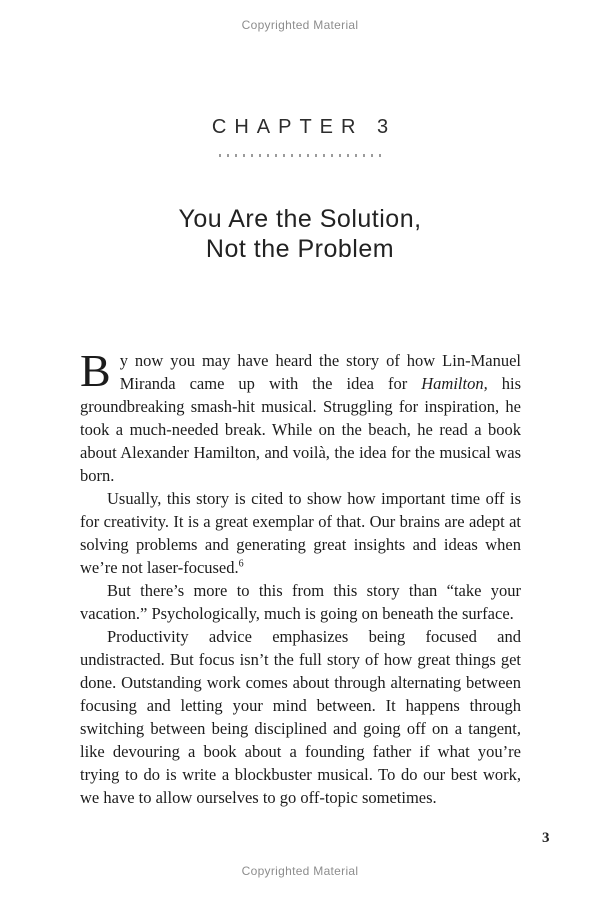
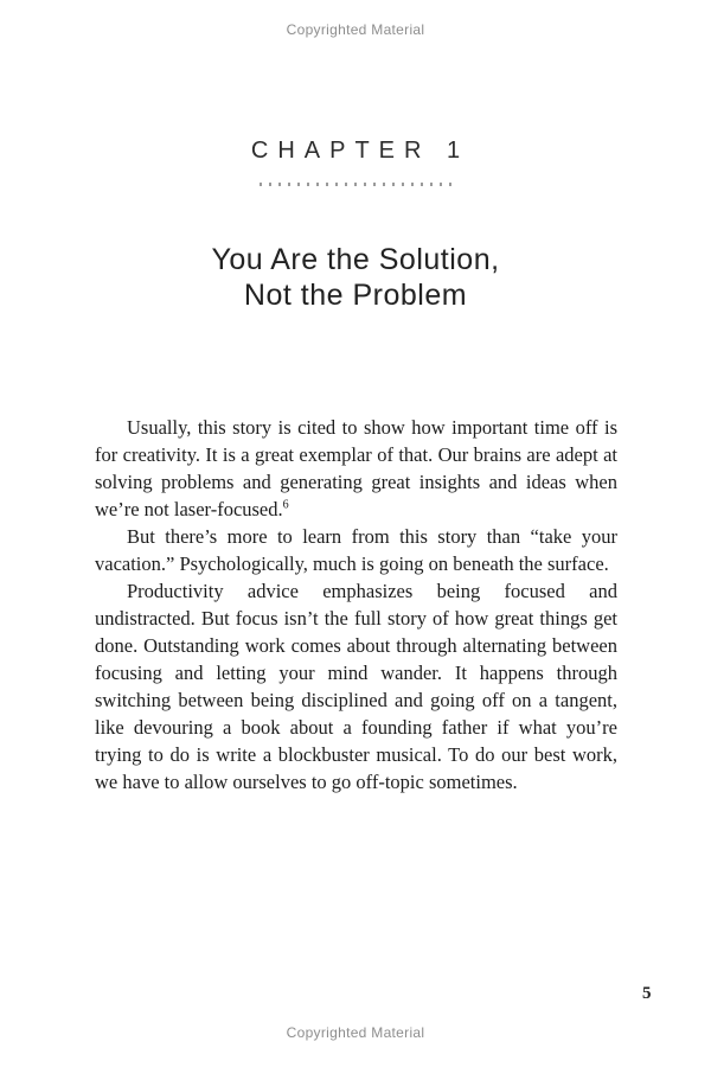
  Copyrighted Material
- CHAPTER 3
+ CHAPTER 1
  You Are the Solution,
  Not the Problem
- B
- y now you may have heard the story of how Lin-Manuel Miranda came up with the idea for Hamilton, his groundbreaking smash-hit musical. Struggling for inspiration, he took a much-needed break. While on the beach, he read a book about Alexander Hamilton, and voilà, the idea for the musical was born.
  Usually, this story is cited to show how important time off is for creativity. It is a great exemplar of that. Our brains are adept at solving problems and generating great insights and ideas when we’re not laser-focused.6
- But there’s more to this from this story than “take your vacation.” Psychologically, much is going on beneath the surface.
+ But there’s more to learn from this story than “take your vacation.” Psychologically, much is going on beneath the surface.
- Productivity advice emphasizes being focused and undistracted. But focus isn’t the full story of how great things get done. Outstanding work comes about through alternating between focusing and letting your mind between. It happens through switching between being disciplined and going off on a tangent, like devouring a book about a founding father if what you’re trying to do is write a blockbuster musical. To do our best work, we have to allow ourselves to go off-topic sometimes.
+ Productivity advice emphasizes being focused and undistracted. But focus isn’t the full story of how great things get done. Outstanding work comes about through alternating between focusing and letting your mind wander. It happens through switching between being disciplined and going off on a tangent, like devouring a book about a founding father if what you’re trying to do is write a blockbuster musical. To do our best work, we have to allow ourselves to go off-topic sometimes.
- 3
+ 5
  Copyrighted Material
